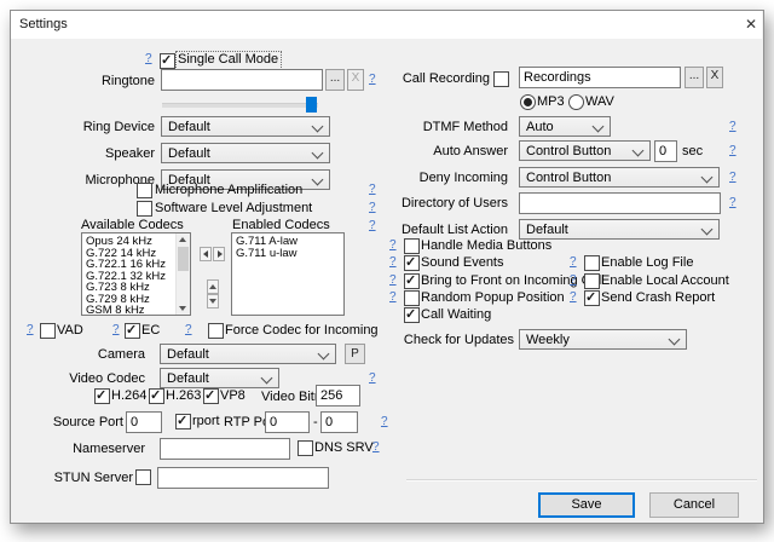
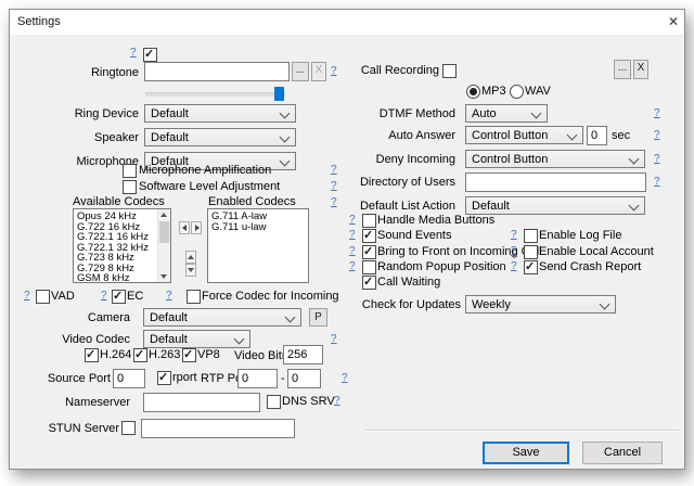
  Settings
  ✕
  ?
- Single Call Mode
  Ringtone
  ...
  X
  ?
  Ring Device
  Default
  Speaker
  Default
  Microphone
  Default
  Microphone Amplification
  ?
  Software Level Adjustment
  ?
  Available Codecs
  Enabled Codecs
  ?
  Opus 24 kHz
- G.722 14 kHz
+ G.722 16 kHz
  G.722.1 16 kHz
  G.722.1 32 kHz
  G.723 8 kHz
  G.729 8 kHz
  GSM 8 kHz
  G.711 A-law
  G.711 u-law
  ?
  VAD
  ?
  EC
  ?
  Force Codec for Incoming
  Camera
  Default
  P
  Video Codec
  Default
  ?
  H.264
  H.263
  VP8
  256
  Source Port
  0
  rport
  0
  -
  0
  ?
  Nameserver
  DNS SRV
  ?
  STUN Server
  Call Recording
- Recordings
  ...
  X
  MP3
  WAV
  DTMF Method
  Auto
  ?
  Auto Answer
  Control Button
  0
  sec
  ?
  Deny Incoming
  Control Button
  ?
  Directory of Users
  ?
  Default List Action
  Default
  ?
  Handle Media Buttons
  ?
  Sound Events
  ?
  Enable Log File
  ?
  Bring to Front on Incomingl
  ?
  Enable Local Account
  ?
  Random Popup Position
  ?
  Send Crash Report
  Call Waiting
  Check for Updates
  Weekly
  Save
  Cancel
